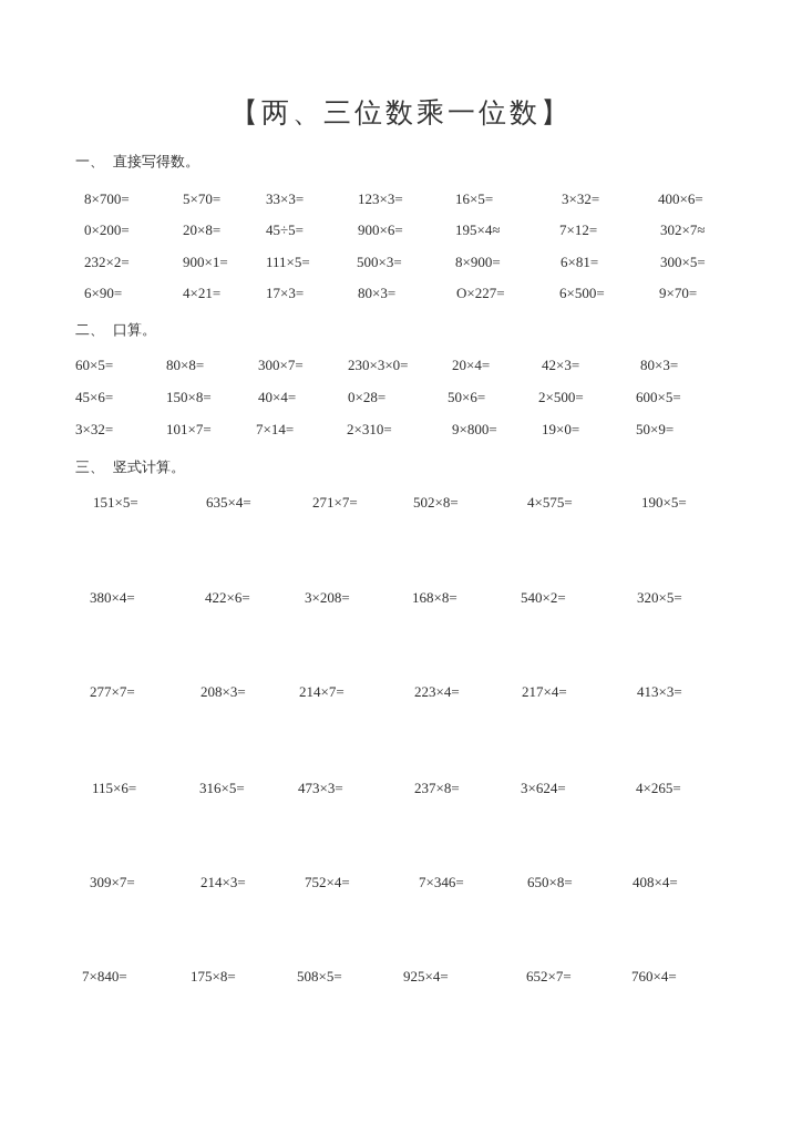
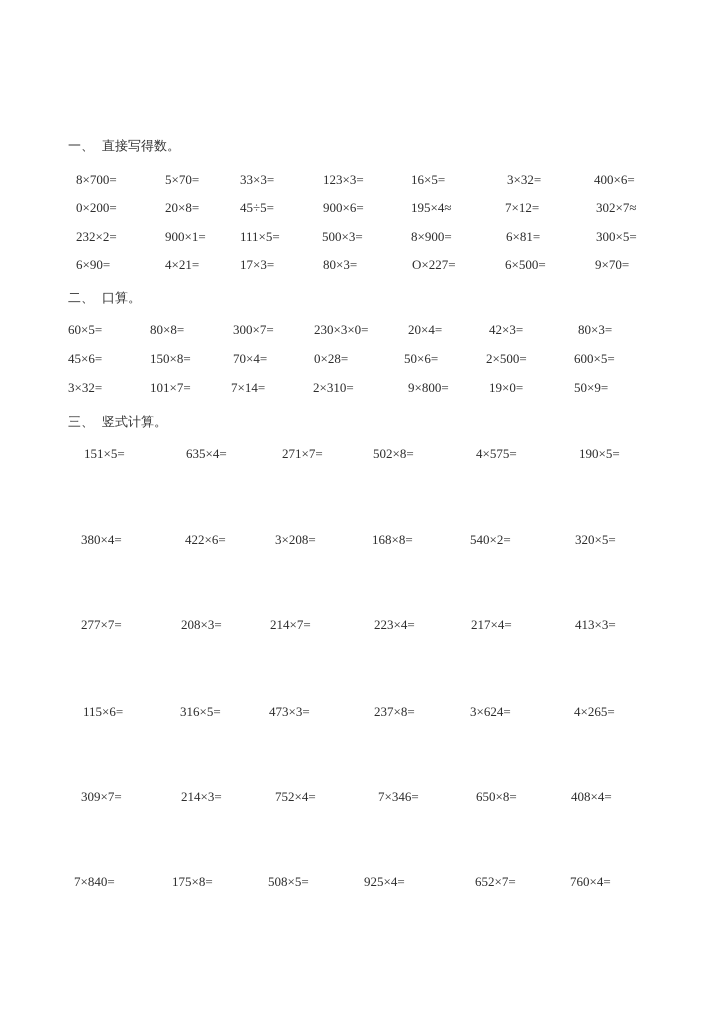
- 【两、三位数乘一位数】
  一、 直接写得数。
  8×700=
  5×70=
  33×3=
  123×3=
  16×5=
  3×32=
  400×6=
  0×200=
  20×8=
  45÷5=
  900×6=
  195×4≈
  7×12=
  302×7≈
  232×2=
  900×1=
  111×5=
  500×3=
  8×900=
  6×81=
  300×5=
  6×90=
  4×21=
  17×3=
  80×3=
  O×227=
  6×500=
  9×70=
  二、 口算。
  60×5=
  80×8=
  300×7=
  230×3×0=
  20×4=
  42×3=
  80×3=
  45×6=
  150×8=
- 40×4=
+ 70×4=
  0×28=
  50×6=
  2×500=
  600×5=
  3×32=
  101×7=
  7×14=
  2×310=
  9×800=
  19×0=
  50×9=
  三、 竖式计算。
  151×5=
  635×4=
  271×7=
  502×8=
  4×575=
  190×5=
  380×4=
  422×6=
  3×208=
  168×8=
  540×2=
  320×5=
  277×7=
  208×3=
  214×7=
  223×4=
  217×4=
  413×3=
  115×6=
  316×5=
  473×3=
  237×8=
  3×624=
  4×265=
  309×7=
  214×3=
  752×4=
  7×346=
  650×8=
  408×4=
  7×840=
  175×8=
  508×5=
  925×4=
  652×7=
  760×4=
